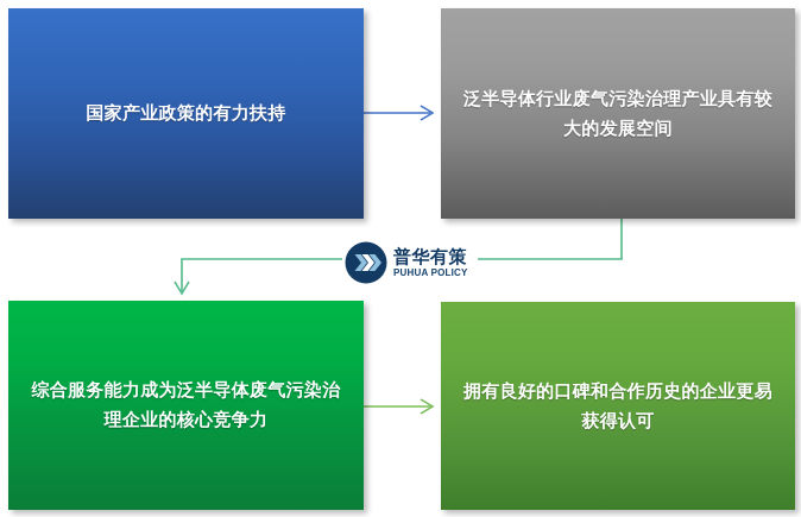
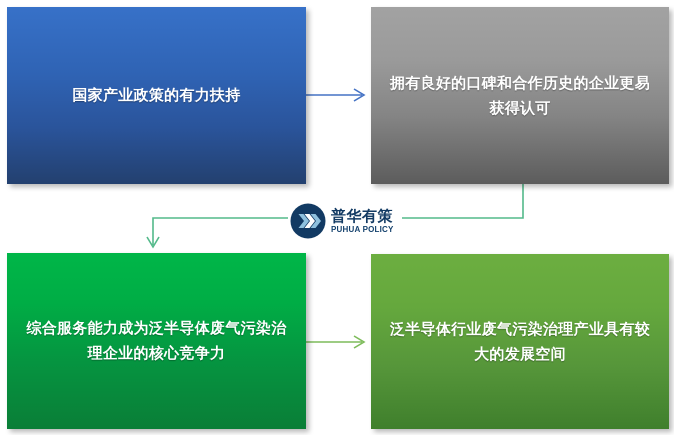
  国家产业政策的有力扶持
- 泛半导体行业废气污染治理产业具有较大的发展空间
+ 拥有良好的口碑和合作历史的企业更易获得认可
  综合服务能力成为泛半导体废气污染治理企业的核心竞争力
- 拥有良好的口碑和合作历史的企业更易获得认可
+ 泛半导体行业废气污染治理产业具有较大的发展空间
  普华有策
  PUHUA POLICY
